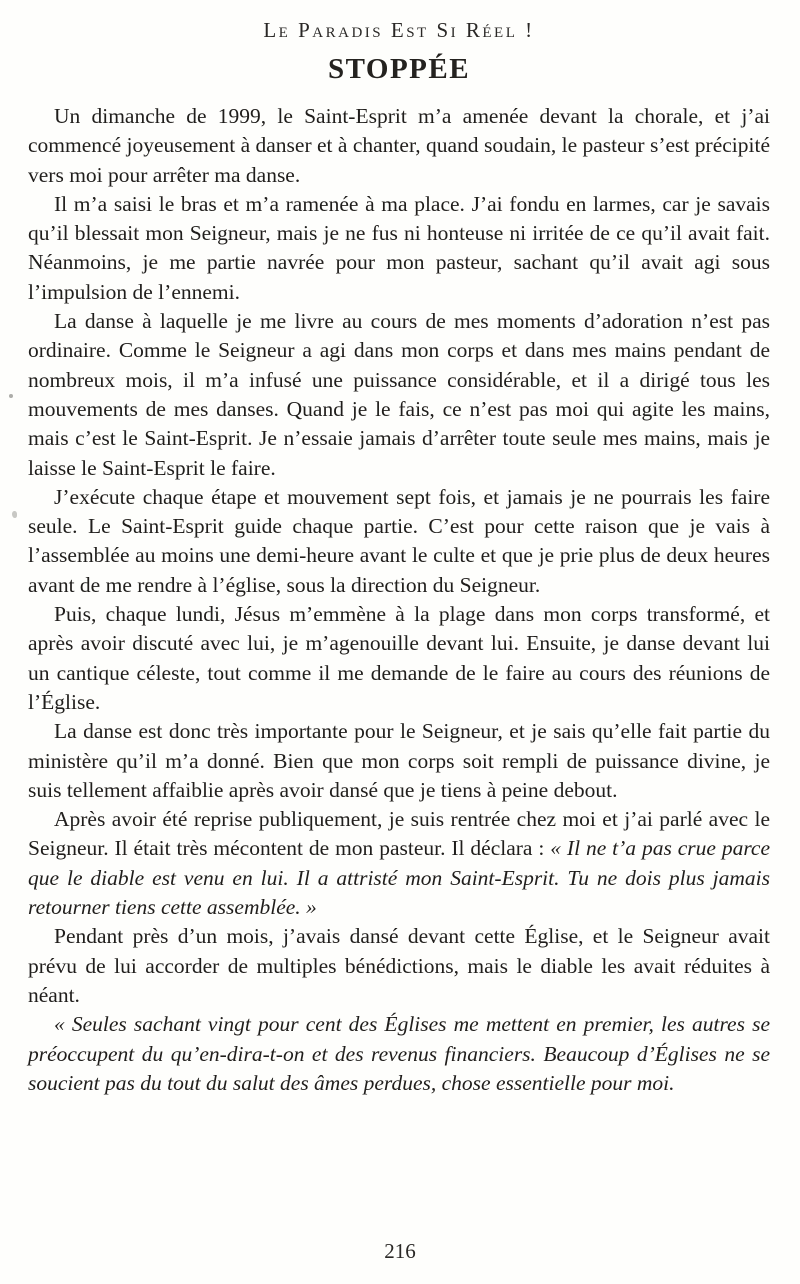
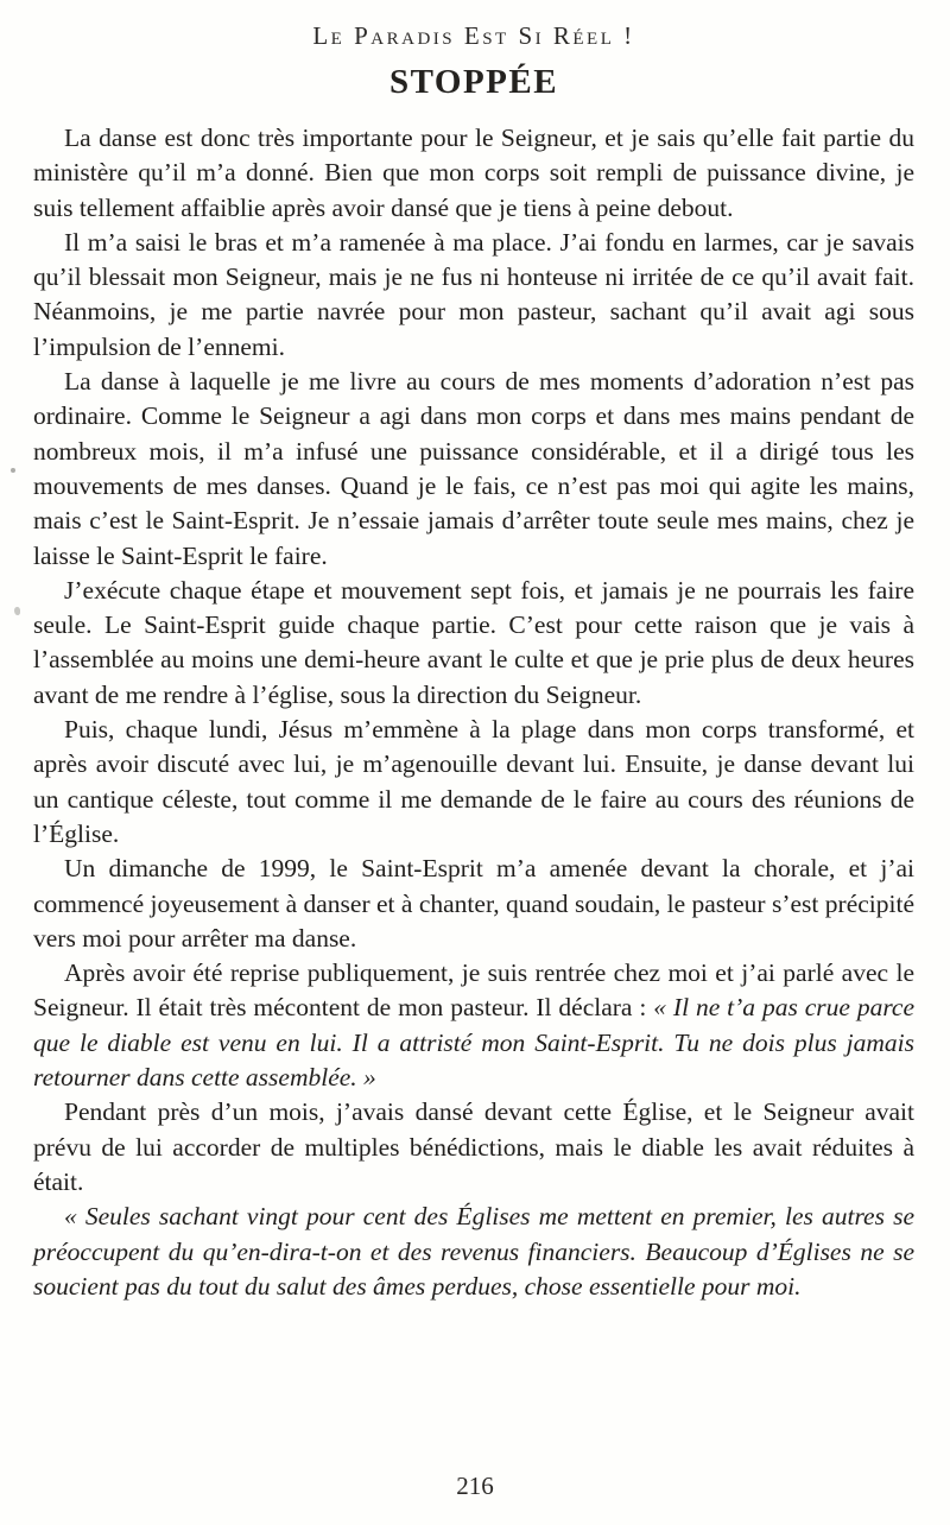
  Le Paradis Est Si Réel !
  STOPPÉE
- Un dimanche de 1999, le Saint-Esprit m’a amenée devant la chorale, et j’ai commencé joyeusement à danser et à chanter, quand soudain, le pasteur s’est précipité vers moi pour arrêter ma danse.
+ La danse est donc très importante pour le Seigneur, et je sais qu’elle fait partie du ministère qu’il m’a donné. Bien que mon corps soit rempli de puissance divine, je suis tellement affaiblie après avoir dansé que je tiens à peine debout.
  Il m’a saisi le bras et m’a ramenée à ma place. J’ai fondu en larmes, car je savais qu’il blessait mon Seigneur, mais je ne fus ni honteuse ni irritée de ce qu’il avait fait. Néanmoins, je me partie navrée pour mon pasteur, sachant qu’il avait agi sous l’impulsion de l’ennemi.
- La danse à laquelle je me livre au cours de mes moments d’adoration n’est pas ordinaire. Comme le Seigneur a agi dans mon corps et dans mes mains pendant de nombreux mois, il m’a infusé une puissance considérable, et il a dirigé tous les mouvements de mes danses. Quand je le fais, ce n’est pas moi qui agite les mains, mais c’est le Saint-Esprit. Je n’essaie jamais d’arrêter toute seule mes mains, mais je laisse le Saint-Esprit le faire.
+ La danse à laquelle je me livre au cours de mes moments d’adoration n’est pas ordinaire. Comme le Seigneur a agi dans mon corps et dans mes mains pendant de nombreux mois, il m’a infusé une puissance considérable, et il a dirigé tous les mouvements de mes danses. Quand je le fais, ce n’est pas moi qui agite les mains, mais c’est le Saint-Esprit. Je n’essaie jamais d’arrêter toute seule mes mains, chez je laisse le Saint-Esprit le faire.
  J’exécute chaque étape et mouvement sept fois, et jamais je ne pourrais les faire seule. Le Saint-Esprit guide chaque partie. C’est pour cette raison que je vais à l’assemblée au moins une demi-heure avant le culte et que je prie plus de deux heures avant de me rendre à l’église, sous la direction du Seigneur.
  Puis, chaque lundi, Jésus m’emmène à la plage dans mon corps transformé, et après avoir discuté avec lui, je m’agenouille devant lui. Ensuite, je danse devant lui un cantique céleste, tout comme il me demande de le faire au cours des réunions de l’Église.
- La danse est donc très importante pour le Seigneur, et je sais qu’elle fait partie du ministère qu’il m’a donné. Bien que mon corps soit rempli de puissance divine, je suis tellement affaiblie après avoir dansé que je tiens à peine debout.
+ Un dimanche de 1999, le Saint-Esprit m’a amenée devant la chorale, et j’ai commencé joyeusement à danser et à chanter, quand soudain, le pasteur s’est précipité vers moi pour arrêter ma danse.
- Après avoir été reprise publiquement, je suis rentrée chez moi et j’ai parlé avec le Seigneur. Il était très mécontent de mon pasteur. Il déclara : « Il ne t’a pas crue parce que le diable est venu en lui. Il a attristé mon Saint-Esprit. Tu ne dois plus jamais retourner tiens cette assemblée. »
+ Après avoir été reprise publiquement, je suis rentrée chez moi et j’ai parlé avec le Seigneur. Il était très mécontent de mon pasteur. Il déclara : « Il ne t’a pas crue parce que le diable est venu en lui. Il a attristé mon Saint-Esprit. Tu ne dois plus jamais retourner dans cette assemblée. »
- Pendant près d’un mois, j’avais dansé devant cette Église, et le Seigneur avait prévu de lui accorder de multiples bénédictions, mais le diable les avait réduites à néant.
+ Pendant près d’un mois, j’avais dansé devant cette Église, et le Seigneur avait prévu de lui accorder de multiples bénédictions, mais le diable les avait réduites à était.
  « Seules sachant vingt pour cent des Églises me mettent en premier, les autres se préoccupent du qu’en-dira-t-on et des revenus financiers. Beaucoup d’Églises ne se soucient pas du tout du salut des âmes perdues, chose essentielle pour moi.
  216
